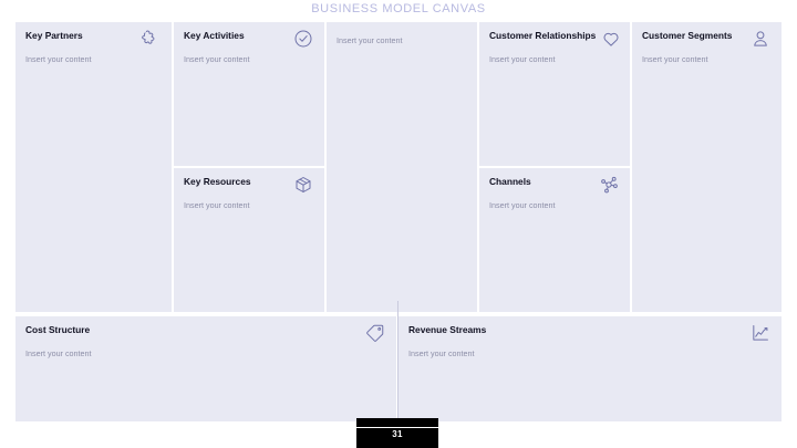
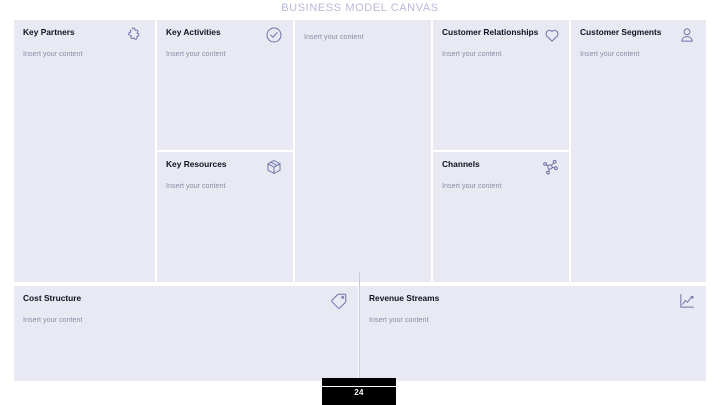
  BUSINESS MODEL CANVAS
  Key Partners
  Insert your content
  Key Activities
  Insert your content
  Key Resources
  Insert your content
  Insert your content
  Customer Relationships
  Insert your content
  Channels
  Insert your content
  Customer Segments
  Insert your content
  Cost Structure
  Insert your content
  Revenue Streams
  Insert your content
- 31
+ 24
